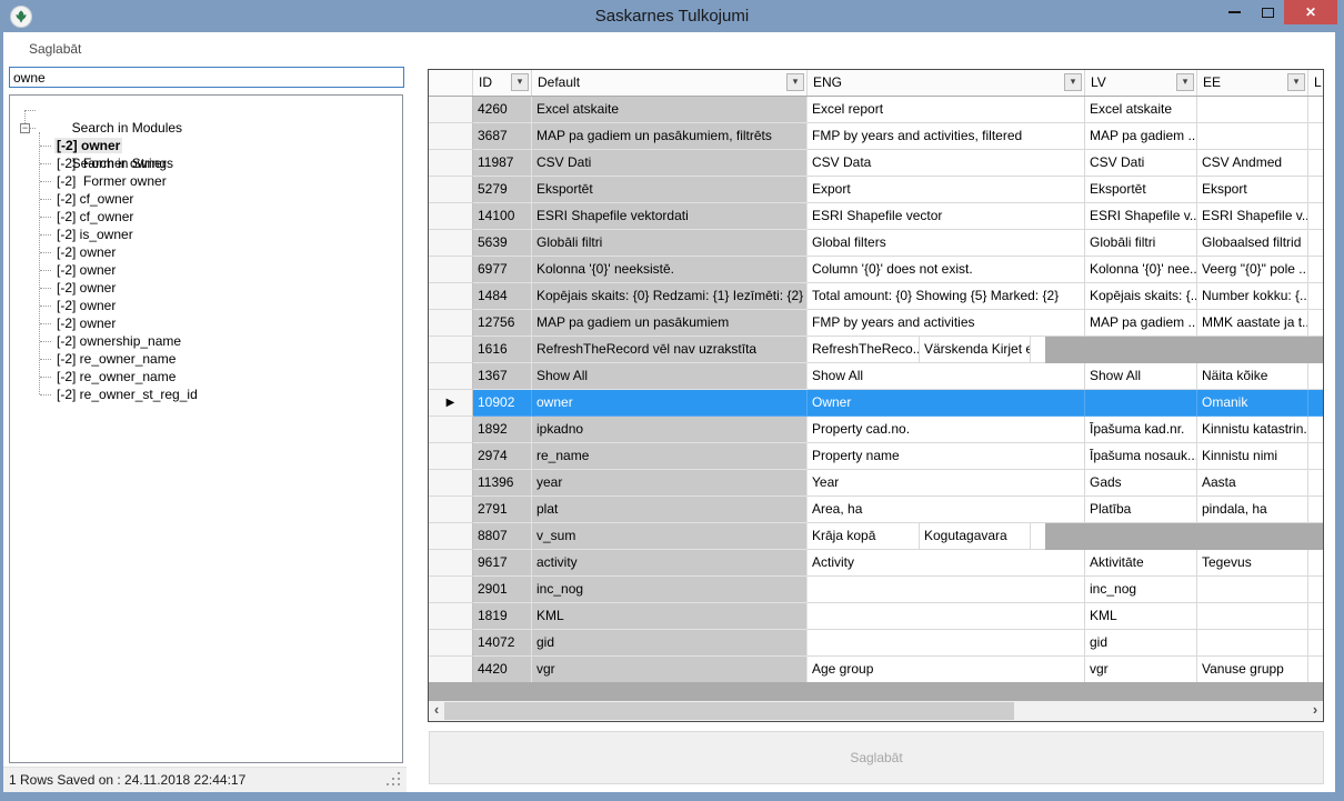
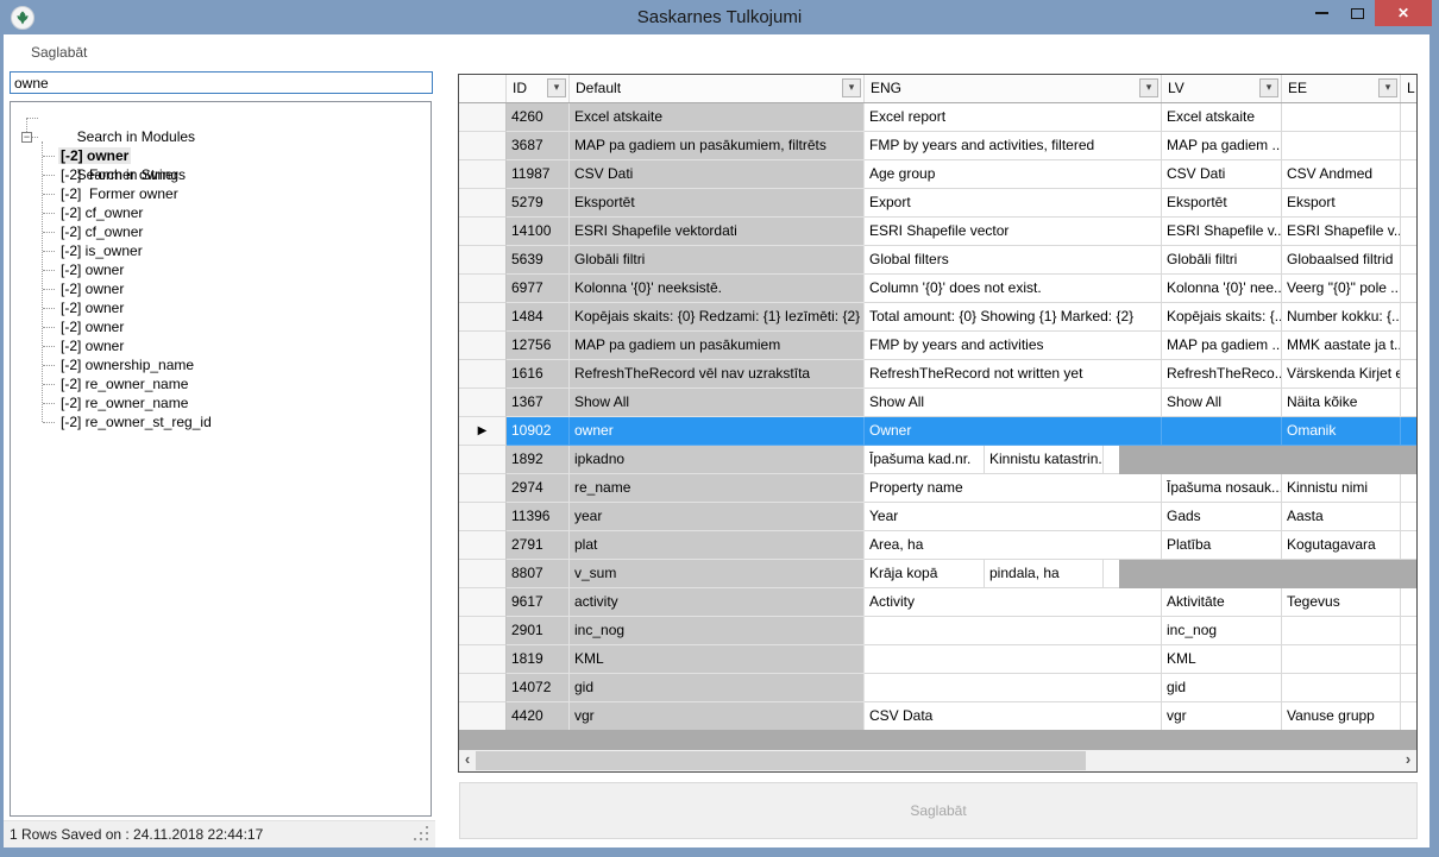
  Saskarnes Tulkojumi
  ✕
  Saglabāt
  owne
  Search in Modules
  −
  Search in Strings
  [-2] owner
  [-2] Former owner
  [-2] Former owner
  [-2] cf_owner
  [-2] cf_owner
  [-2] is_owner
  [-2] owner
  [-2] owner
  [-2] owner
  [-2] owner
  [-2] owner
  [-2] ownership_name
  [-2] re_owner_name
  [-2] re_owner_name
  [-2] re_owner_st_reg_id
  ID
  ▾
  Default
  ▾
  ENG
  ▾
  LV
  ▾
  EE
  ▾
  L
  4260
  Excel atskaite
  Excel report
  Excel atskaite
  3687
  MAP pa gadiem un pasākumiem, filtrēts
  FMP by years and activities, filtered
  MAP pa gadiem ..
  11987
  CSV Dati
- CSV Data
+ Age group
  CSV Dati
  CSV Andmed
  5279
  Eksportēt
  Export
  Eksportēt
  Eksport
  14100
  ESRI Shapefile vektordati
  ESRI Shapefile vector
  ESRI Shapefile v..
  ESRI Shapefile v..
  5639
  Globāli filtri
  Global filters
  Globāli filtri
  Globaalsed filtrid
  6977
  Kolonna '{0}' neeksistē.
  Column '{0}' does not exist.
  Kolonna '{0}' nee..
  Veerg "{0}" pole ..
  1484
  Kopējais skaits: {0} Redzami: {1} Iezīmēti: {2}
- Total amount: {0} Showing {5} Marked: {2}
+ Total amount: {0} Showing {1} Marked: {2}
  Kopējais skaits: {..
  Number kokku: {..
  12756
  MAP pa gadiem un pasākumiem
  FMP by years and activities
  MAP pa gadiem ..
  MMK aastate ja t.
  1616
  RefreshTheRecord vēl nav uzrakstīta
+ RefreshTheRecord not written yet
  RefreshTheReco..
  Värskenda Kirjet e
  1367
  Show All
  Show All
  Show All
  Näita kõike
  ▶
  10902
  owner
  Owner
  Omanik
  1892
  ipkadno
- Property cad.no.
  Īpašuma kad.nr.
  Kinnistu katastrin.
  2974
  re_name
  Property name
  Īpašuma nosauk..
  Kinnistu nimi
  11396
  year
  Year
  Gads
  Aasta
  2791
  plat
  Area, ha
  Platība
- pindala, ha
+ Kogutagavara
  8807
  v_sum
  Krāja kopā
- Kogutagavara
+ pindala, ha
  9617
  activity
  Activity
  Aktivitāte
  Tegevus
  2901
  inc_nog
  inc_nog
  1819
  KML
  KML
  14072
  gid
  gid
  4420
  vgr
- Age group
+ CSV Data
  vgr
  Vanuse grupp
  ‹
  ›
  Saglabāt
  1 Rows Saved on : 24.11.2018 22:44:17
